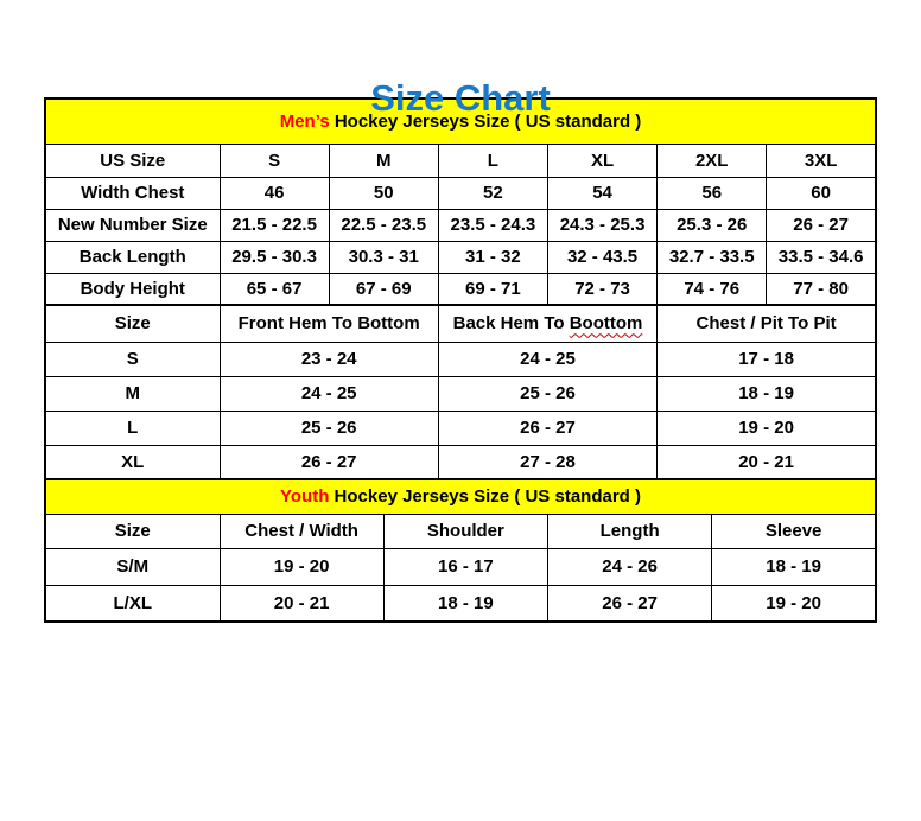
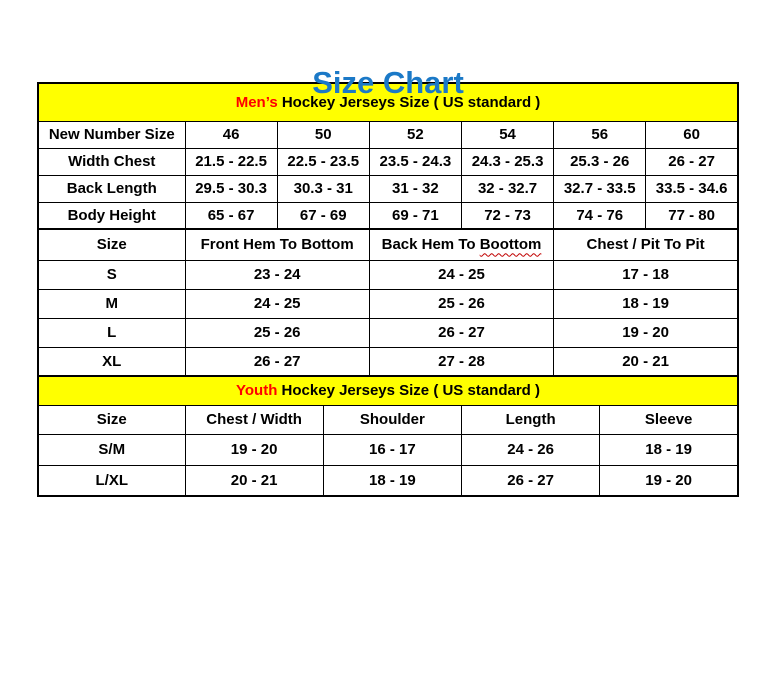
  Size Chart
  Men’s Hockey Jerseys Size ( US standard )
- US Size	S	M	L	XL	2XL	3XL
- Width Chest	46	50	52	54	56	60
+ New Number Size	46	50	52	54	56	60
- New Number Size	21.5 - 22.5	22.5 - 23.5	23.5 - 24.3	24.3 - 25.3	25.3 - 26	26 - 27
+ Width Chest	21.5 - 22.5	22.5 - 23.5	23.5 - 24.3	24.3 - 25.3	25.3 - 26	26 - 27
- Back Length	29.5 - 30.3	30.3 - 31	31 - 32	32 - 43.5	32.7 - 33.5	33.5 - 34.6
+ Back Length	29.5 - 30.3	30.3 - 31	31 - 32	32 - 32.7	32.7 - 33.5	33.5 - 34.6
  Body Height	65 - 67	67 - 69	69 - 71	72 - 73	74 - 76	77 - 80
  Size	Front Hem To Bottom	Back Hem To Boottom	Chest / Pit To Pit
  S	23 - 24	24 - 25	17 - 18
  M	24 - 25	25 - 26	18 - 19
  L	25 - 26	26 - 27	19 - 20
  XL	26 - 27	27 - 28	20 - 21
  Youth Hockey Jerseys Size ( US standard )
  Size	Chest / Width	Shoulder	Length	Sleeve
  S/M	19 - 20	16 - 17	24 - 26	18 - 19
  L/XL	20 - 21	18 - 19	26 - 27	19 - 20
